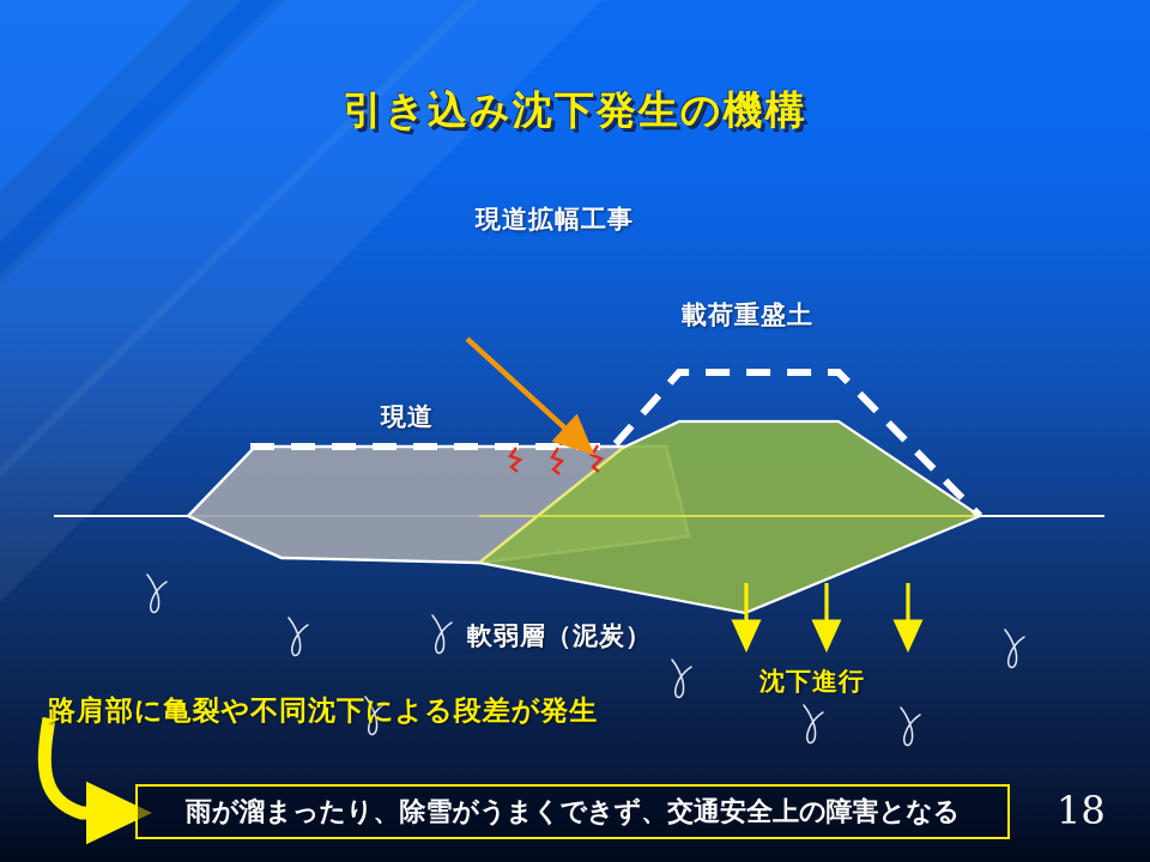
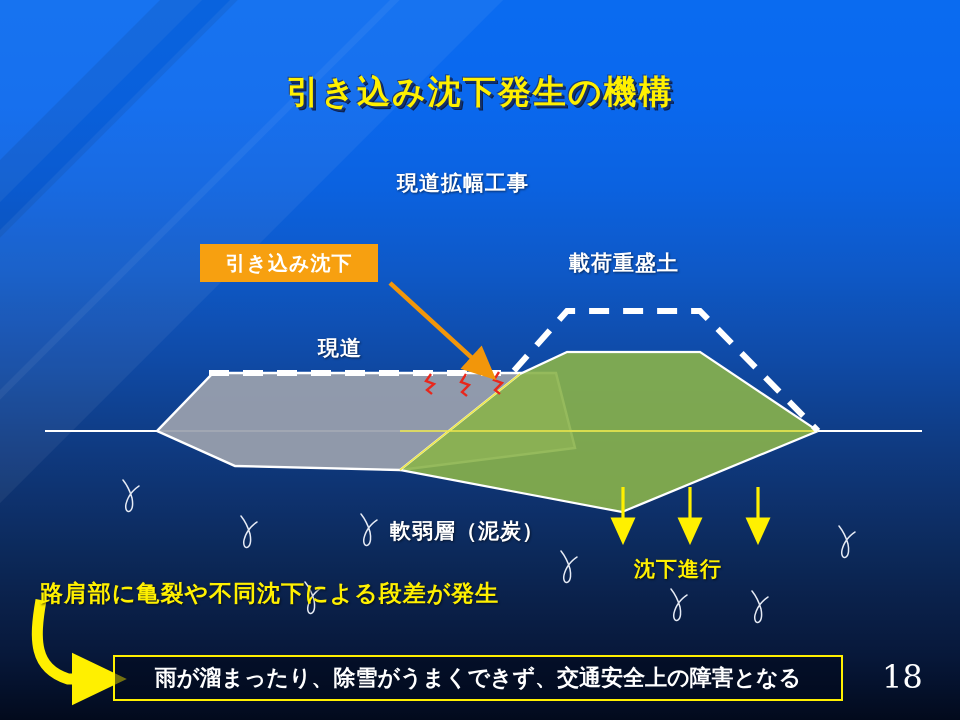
  引き込み沈下発生の機構
  現道拡幅工事
  載荷重盛土
+ 引き込み沈下
  現道
  軟弱層（泥炭）
  沈下進行
  路肩部に亀裂や不同沈下による段差が発生
  雨が溜まったり、除雪がうまくできず、交通安全上の障害となる
  18
